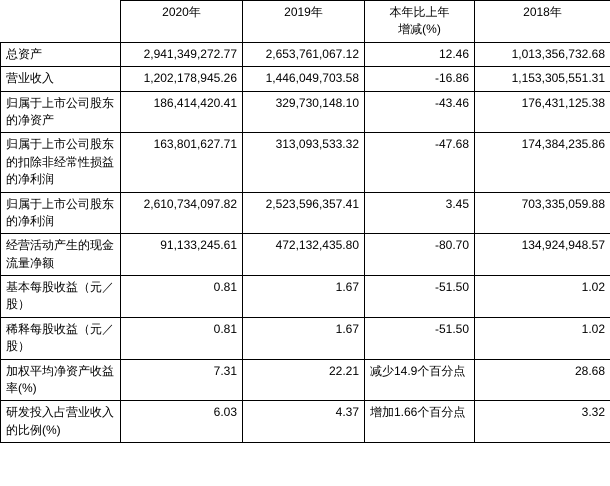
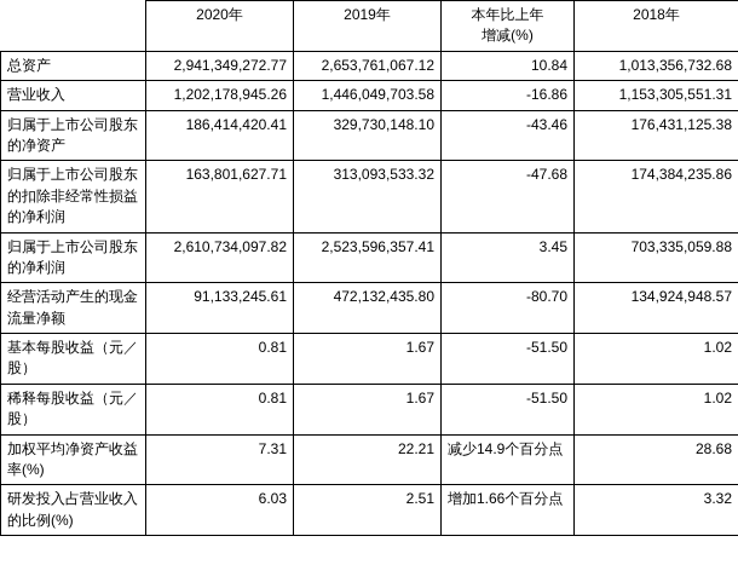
  	2020年	2019年	本年比上年 增减(%)	2018年
- 总资产	2,941,349,272.77	2,653,761,067.12	12.46	1,013,356,732.68
+ 总资产	2,941,349,272.77	2,653,761,067.12	10.84	1,013,356,732.68
  营业收入	1,202,178,945.26	1,446,049,703.58	-16.86	1,153,305,551.31
  归属于上市公司股东的净资产	186,414,420.41	329,730,148.10	-43.46	176,431,125.38
  归属于上市公司股东的扣除非经常性损益的净利润	163,801,627.71	313,093,533.32	-47.68	174,384,235.86
  归属于上市公司股东的净利润	2,610,734,097.82	2,523,596,357.41	3.45	703,335,059.88
  经营活动产生的现金流量净额	91,133,245.61	472,132,435.80	-80.70	134,924,948.57
  基本每股收益（元／股）	0.81	1.67	-51.50	1.02
  稀释每股收益（元／股）	0.81	1.67	-51.50	1.02
  加权平均净资产收益率(%)	7.31	22.21	减少14.9个百分点	28.68
- 研发投入占营业收入的比例(%)	6.03	4.37	增加1.66个百分点	3.32
+ 研发投入占营业收入的比例(%)	6.03	2.51	增加1.66个百分点	3.32
